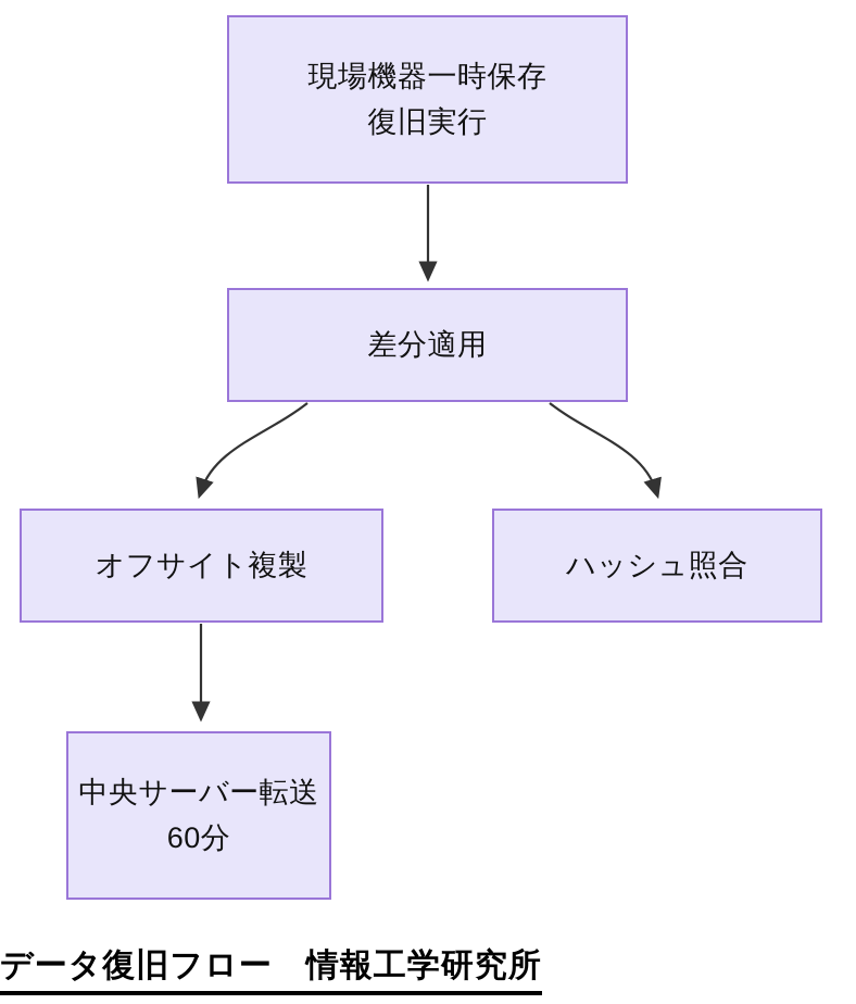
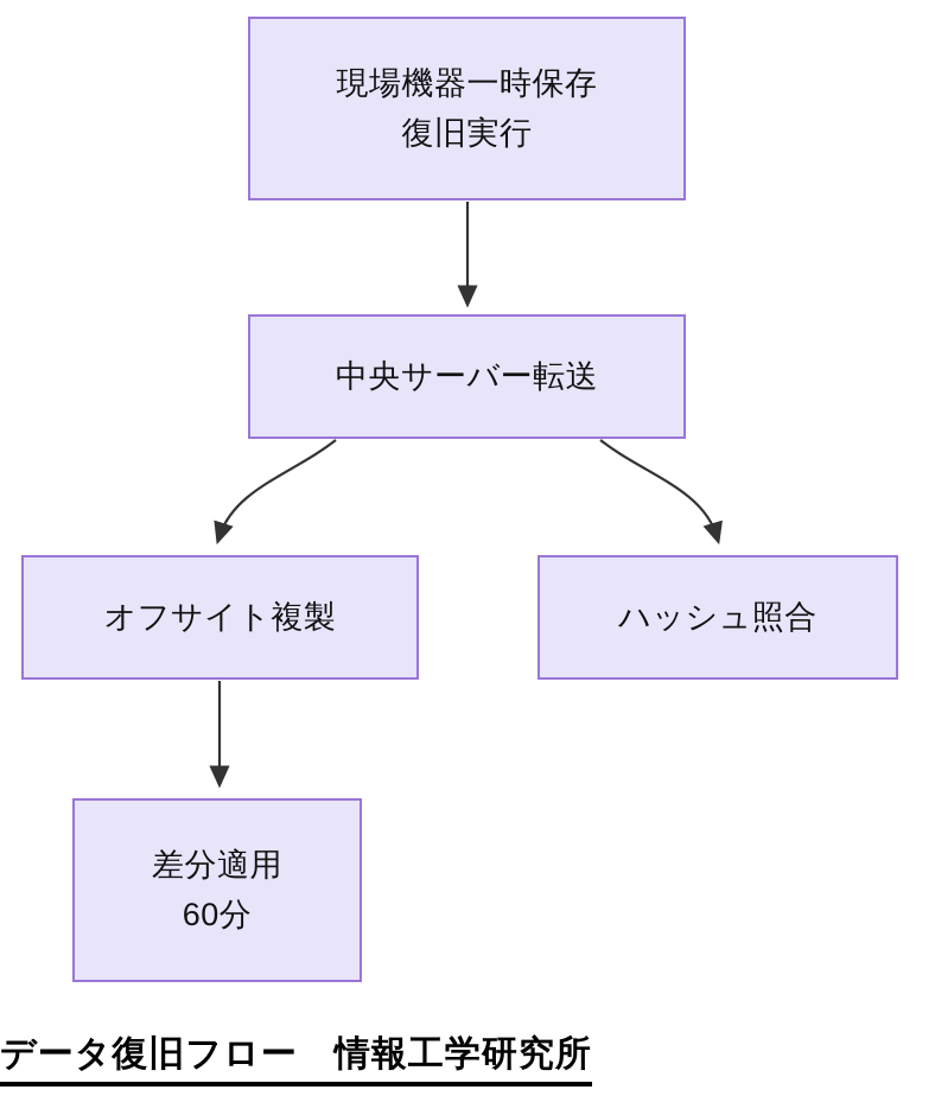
  現場機器一時保存
  復旧実行
- 差分適用
+ 中央サーバー転送
  オフサイト複製
  ハッシュ照合
- 中央サーバー転送
+ 差分適用
  60分
  データ復旧フロー 情報工学研究所
